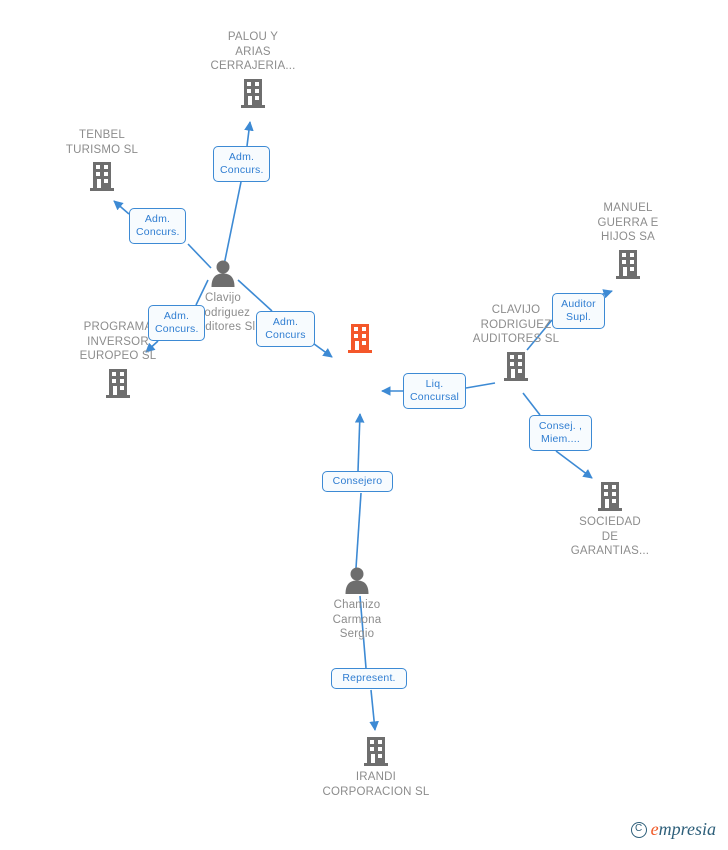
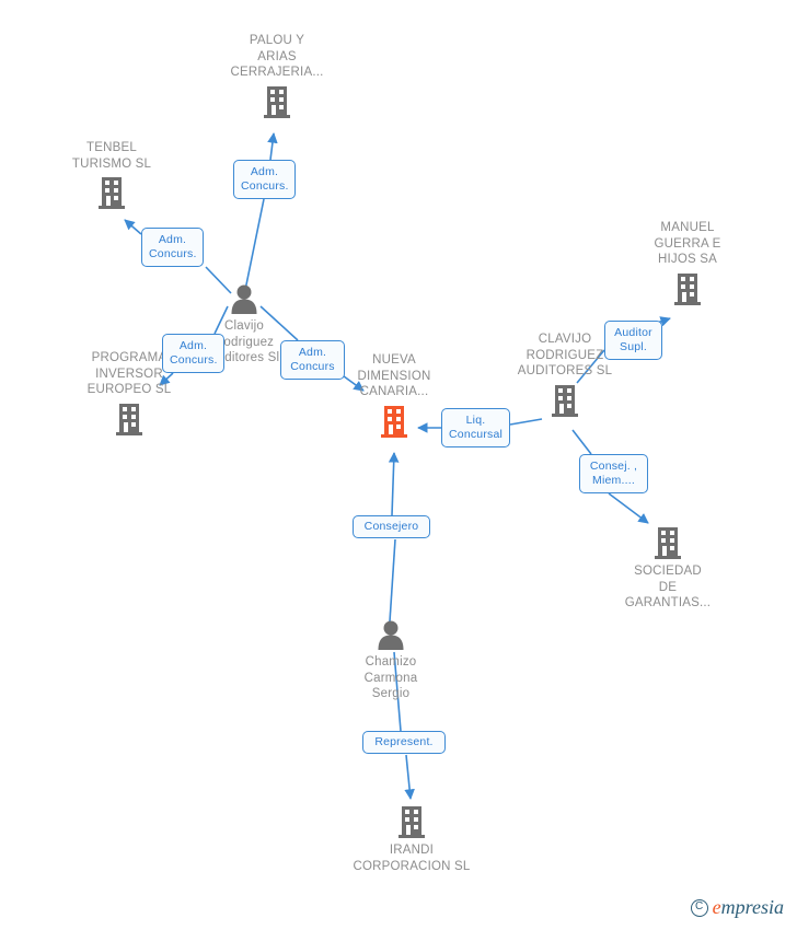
  PALOU Y
  ARIAS
  CERRAJERIA...
  TENBEL
  TURISMO SL
  Clavijo
  odriguez
  ditores Sl
  PROGRAM
  INVERSOR
  EUROPEO SL
+ NUEVA
+ DIMENSION
+ CANARIA...
  CLAVIJO
  RODRIGUEZ
  AUDITORES SL
  MANUEL
  GUERRA E
  HIJOS SA
  SOCIEDAD
  DE
  GARANTIAS...
  Chamizo
  Carmona
  Sergio
  IRANDI
  CORPORACION SL
  Adm.
  Concurs.
  Adm.
  Concurs.
  Adm.
  Concurs.
  Adm.
  Concurs
  Liq.
  Concursal
  Auditor
  Supl.
  Consej. ,
  Miem....
  Consejero
  Represent.
  C
  empresia
